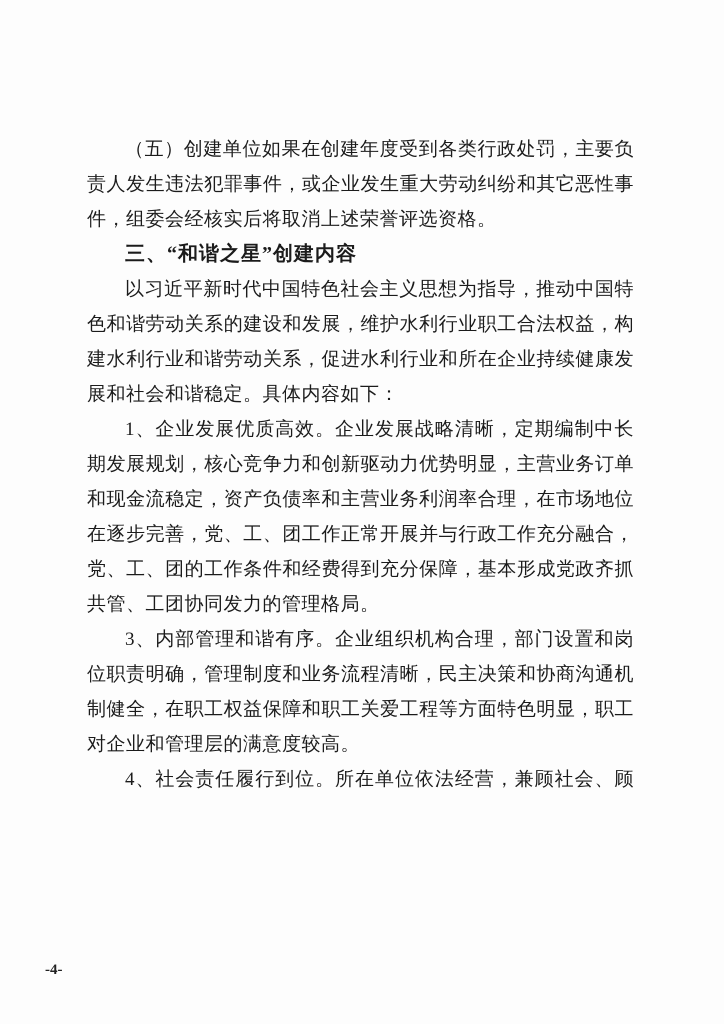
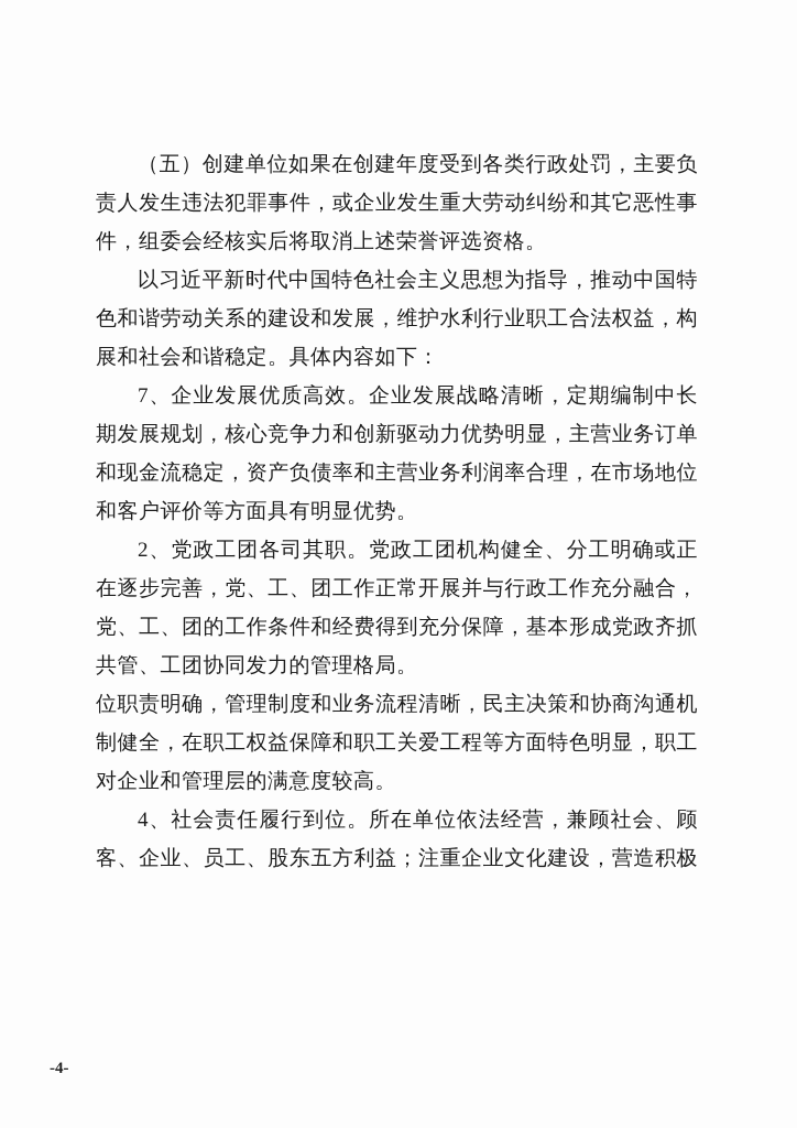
  （五）创建单位如果在创建年度受到各类行政处罚，主要负
  责人发生违法犯罪事件，或企业发生重大劳动纠纷和其它恶性事
  件，组委会经核实后将取消上述荣誉评选资格。
- 三、“和谐之星”创建内容
  以习近平新时代中国特色社会主义思想为指导，推动中国特
  色和谐劳动关系的建设和发展，维护水利行业职工合法权益，构
- 建水利行业和谐劳动关系，促进水利行业和所在企业持续健康发
  展和社会和谐稳定。具体内容如下：
- 1、企业发展优质高效。企业发展战略清晰，定期编制中长
+ 7、企业发展优质高效。企业发展战略清晰，定期编制中长
  期发展规划，核心竞争力和创新驱动力优势明显，主营业务订单
  和现金流稳定，资产负债率和主营业务利润率合理，在市场地位
+ 和客户评价等方面具有明显优势。
+ 2、党政工团各司其职。党政工团机构健全、分工明确或正
  在逐步完善，党、工、团工作正常开展并与行政工作充分融合，
  党、工、团的工作条件和经费得到充分保障，基本形成党政齐抓
  共管、工团协同发力的管理格局。
- 3、内部管理和谐有序。企业组织机构合理，部门设置和岗
  位职责明确，管理制度和业务流程清晰，民主决策和协商沟通机
  制健全，在职工权益保障和职工关爱工程等方面特色明显，职工
  对企业和管理层的满意度较高。
  4、社会责任履行到位。所在单位依法经营，兼顾社会、顾
+ 客、企业、员工、股东五方利益；注重企业文化建设，营造积极
  -4-
